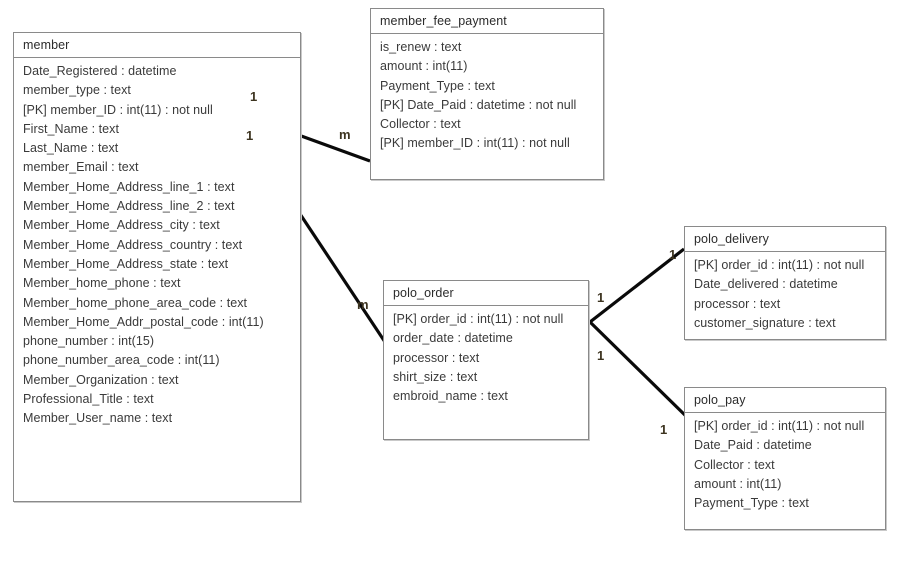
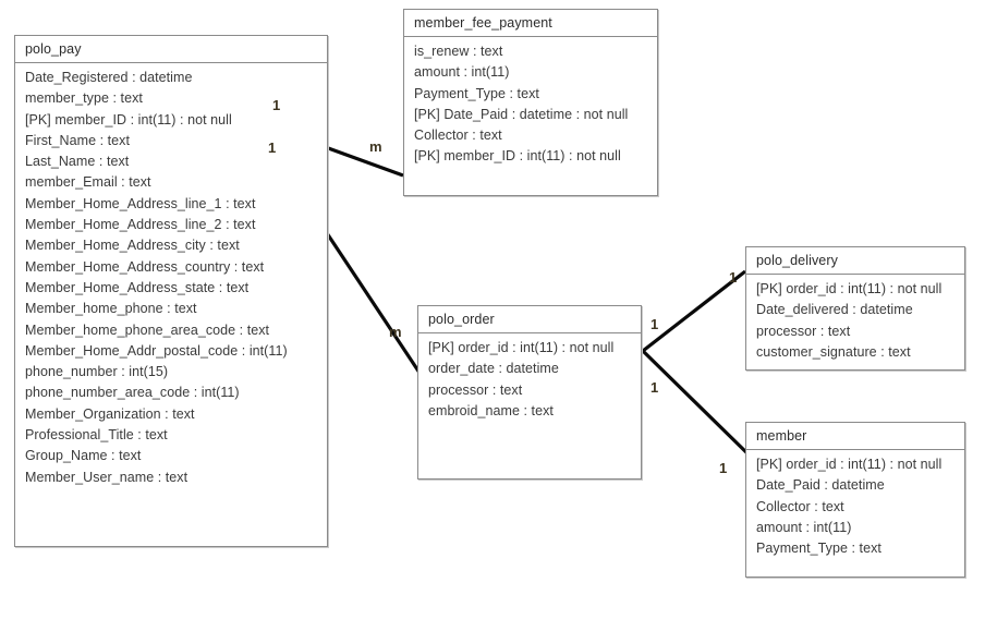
- member
+ polo_pay
  Date_Registered : datetime
  member_type : text
  [PK] member_ID : int(11) : not null
  First_Name : text
  Last_Name : text
  member_Email : text
  Member_Home_Address_line_1 : text
  Member_Home_Address_line_2 : text
  Member_Home_Address_city : text
  Member_Home_Address_country : text
  Member_Home_Address_state : text
  Member_home_phone : text
  Member_home_phone_area_code : text
  Member_Home_Addr_postal_code : int(11)
  phone_number : int(15)
  phone_number_area_code : int(11)
  Member_Organization : text
  Professional_Title : text
+ Group_Name : text
  Member_User_name : text
  member_fee_payment
  is_renew : text
  amount : int(11)
  Payment_Type : text
  [PK] Date_Paid : datetime : not null
  Collector : text
  [PK] member_ID : int(11) : not null
  polo_order
  [PK] order_id : int(11) : not null
  order_date : datetime
  processor : text
- shirt_size : text
  embroid_name : text
  polo_delivery
  [PK] order_id : int(11) : not null
  Date_delivered : datetime
  processor : text
  customer_signature : text
- polo_pay
+ member
  [PK] order_id : int(11) : not null
  Date_Paid : datetime
  Collector : text
  amount : int(11)
  Payment_Type : text
  1
  1
  m
  m
  1
  1
  1
  1
